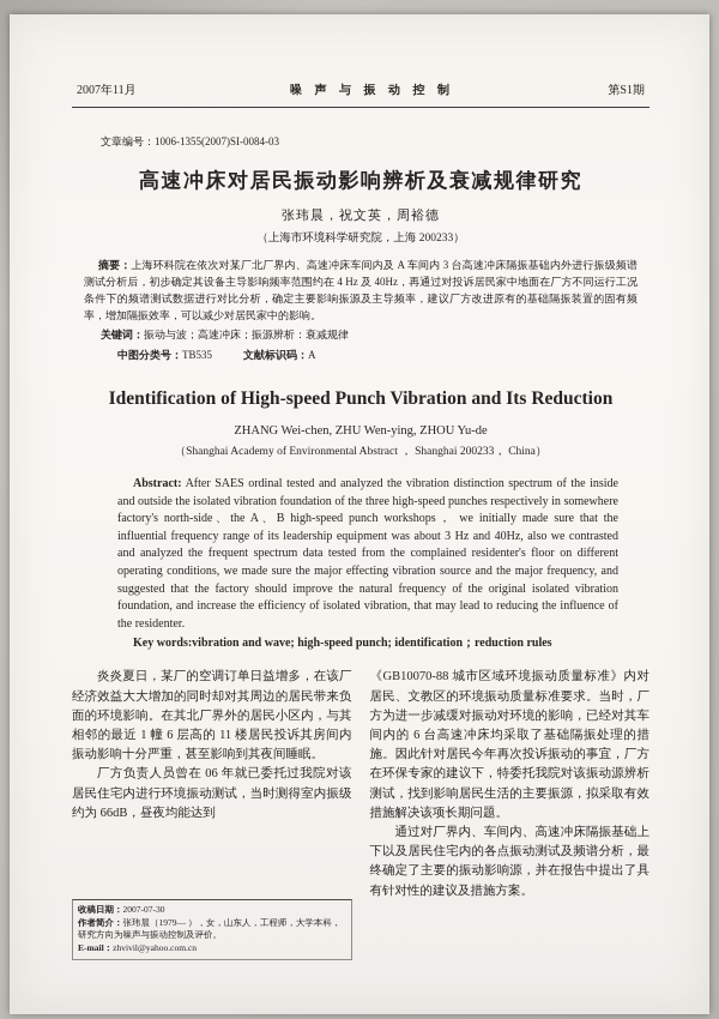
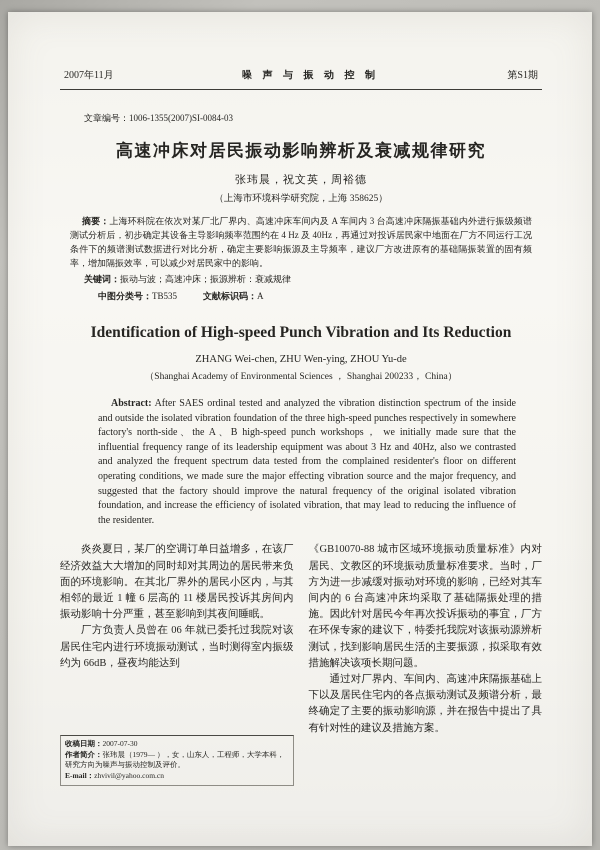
  2007年11月
  噪 声 与 振 动 控 制
  第S1期
  文章编号：1006-1355(2007)SI-0084-03
  高速冲床对居民振动影响辨析及衰减规律研究
  张玮晨，祝文英，周裕德
- （上海市环境科学研究院，上海 200233）
+ （上海市环境科学研究院，上海 358625）
  摘要：上海环科院在依次对某厂北厂界内、高速冲床车间内及 A 车间内 3 台高速冲床隔振基础内外进行振级频谱测试分析后，初步确定其设备主导影响频率范围约在 4 Hz 及 40Hz，再通过对投诉居民家中地面在厂方不同运行工况条件下的频谱测试数据进行对比分析，确定主要影响振源及主导频率，建议厂方改进原有的基础隔振装置的固有频率，增加隔振效率，可以减少对居民家中的影响。
  关键词：振动与波；高速冲床；振源辨析：衰减规律
  中图分类号：TB535 文献标识码：A
  Identification of High-speed Punch Vibration and Its Reduction
  ZHANG Wei-chen, ZHU Wen-ying, ZHOU Yu-de
- （Shanghai Academy of Environmental Abstract ， Shanghai 200233， China）
+ （Shanghai Academy of Environmental Sciences ， Shanghai 200233， China）
  Abstract: After SAES ordinal tested and analyzed the vibration distinction spectrum of the inside and outside the isolated vibration foundation of the three high-speed punches respectively in somewhere factory's north-side、the A、B high-speed punch workshops， we initially made sure that the influential frequency range of its leadership equipment was about 3 Hz and 40Hz, also we contrasted and analyzed the frequent spectrum data tested from the complained residenter's floor on different operating conditions, we made sure the major effecting vibration source and the major frequency, and suggested that the factory should improve the natural frequency of the original isolated vibration foundation, and increase the efficiency of isolated vibration, that may lead to reducing the influence of the residenter.
- Key words:vibration and wave; high-speed punch; identification；reduction rules
  炎炎夏日，某厂的空调订单日益增多，在该厂经济效益大大增加的同时却对其周边的居民带来负面的环境影响。在其北厂界外的居民小区内，与其相邻的最近 1 幢 6 层高的 11 楼居民投诉其房间内振动影响十分严重，甚至影响到其夜间睡眠。
  厂方负责人员曾在 06 年就已委托过我院对该居民住宅内进行环境振动测试，当时测得室内振级约为 66dB，昼夜均能达到
  收稿日期：2007-07-30
  作者简介：张玮晨（1979— ），女，山东人，工程师，大学本科，研究方向为噪声与振动控制及评价。
  E-mail：zhvivil@yahoo.com.cn
  《GB10070-88 城市区域环境振动质量标准》内对居民、文教区的环境振动质量标准要求。当时，厂方为进一步减缓对振动对环境的影响，已经对其车间内的 6 台高速冲床均采取了基础隔振处理的措施。因此针对居民今年再次投诉振动的事宜，厂方在环保专家的建议下，特委托我院对该振动源辨析测试，找到影响居民生活的主要振源，拟采取有效措施解决该项长期问题。
  通过对厂界内、车间内、高速冲床隔振基础上下以及居民住宅内的各点振动测试及频谱分析，最终确定了主要的振动影响源，并在报告中提出了具有针对性的建议及措施方案。
